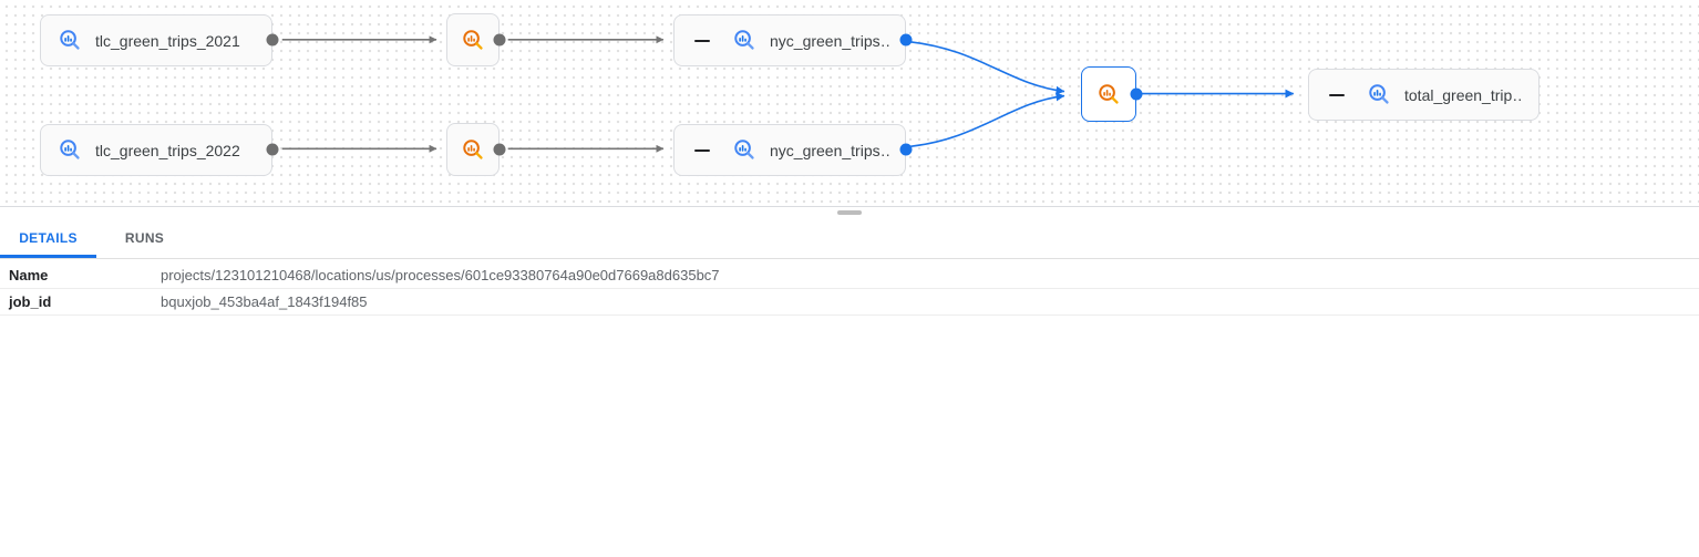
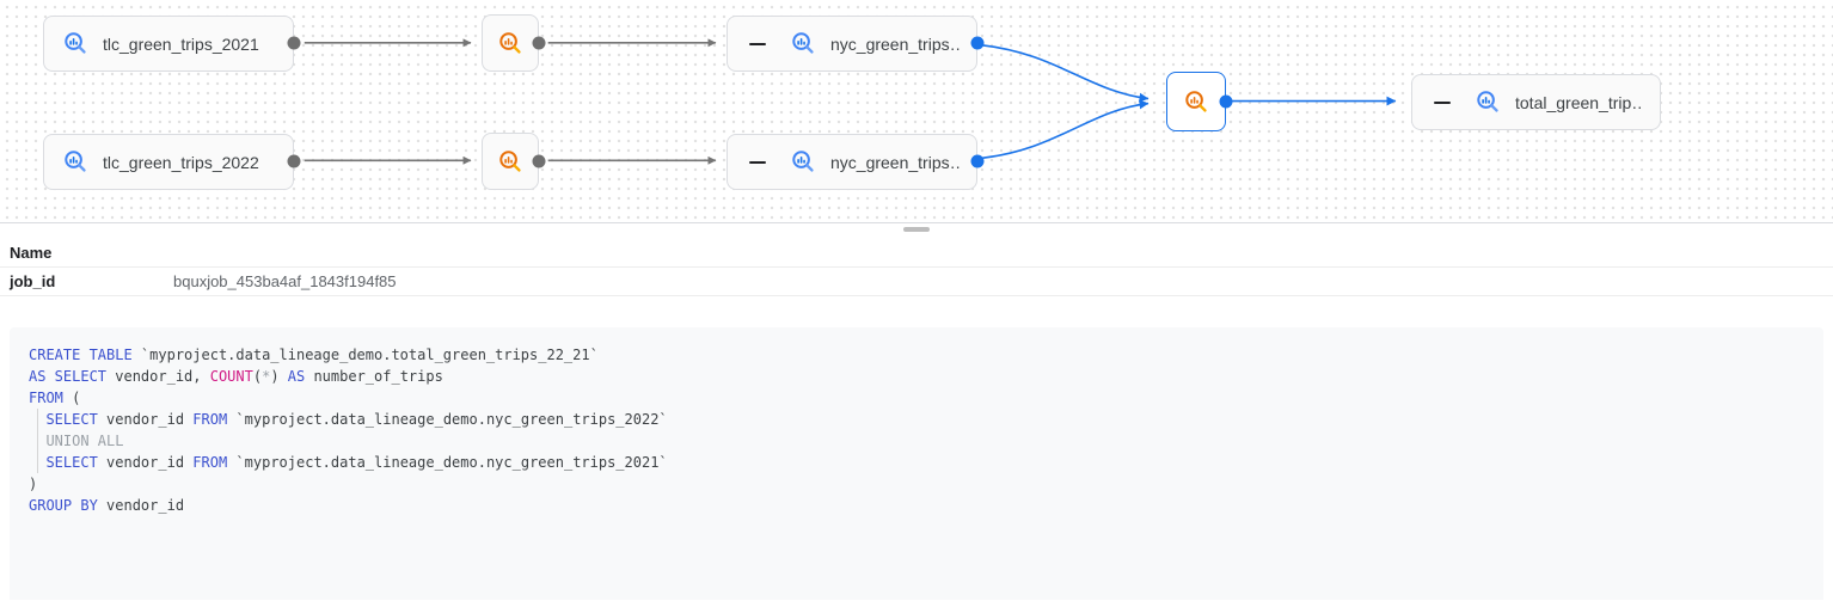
  tlc_green_trips_2021
  nyc_green_trips…
  tlc_green_trips_2022
  nyc_green_trips…
  total_green_trip…
- DETAILS
- RUNS
  Name
- projects/123101210468/locations/us/processes/601ce93380764a90e0d7669a8d635bc7
  job_id
  bquxjob_453ba4af_1843f194f85
+ CREATE TABLE `myproject.data_lineage_demo.total_green_trips_22_21` AS SELECT vendor_id, COUNT(*) AS number_of_trips FROM ( SELECT vendor_id FROM `myproject.data_lineage_demo.nyc_green_trips_2022` UNION ALL SELECT vendor_id FROM `myproject.data_lineage_demo.nyc_green_trips_2021` ) GROUP BY vendor_id
